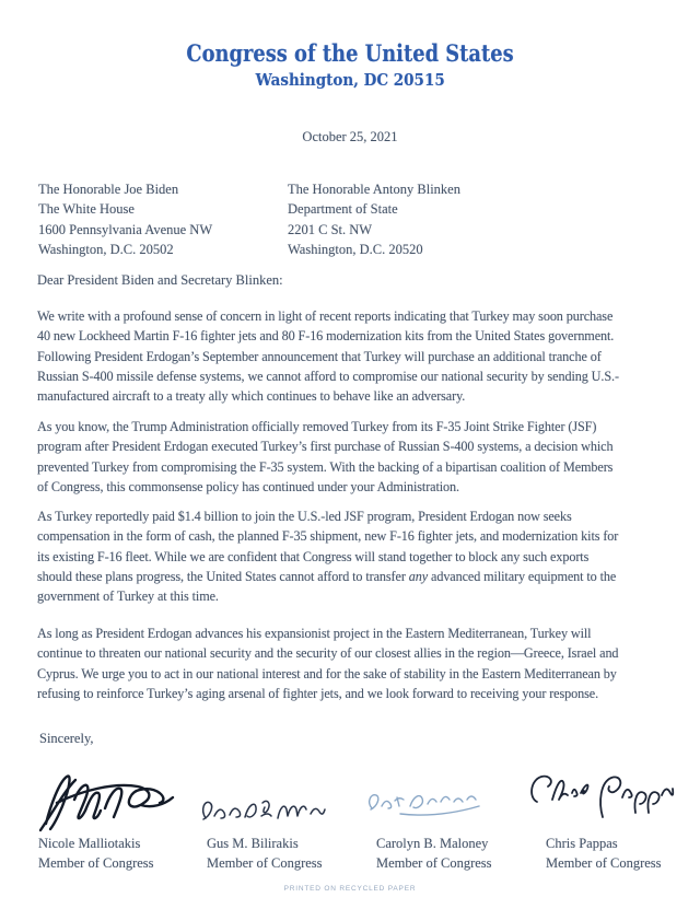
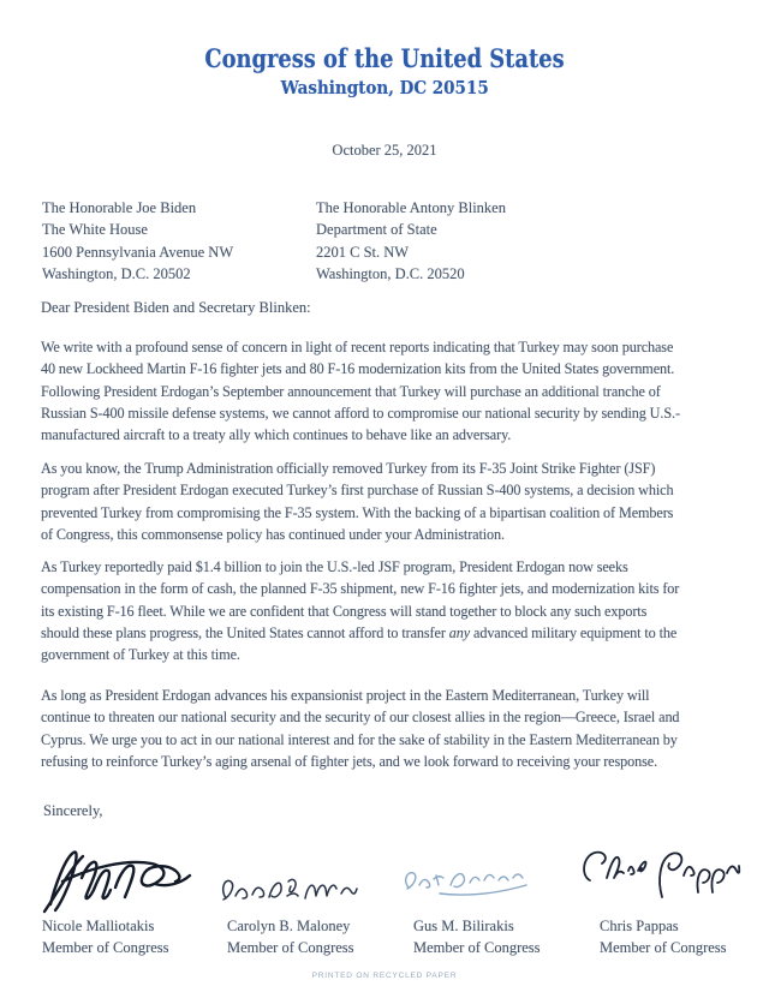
  Congress of the United States
  Washington, DC 20515
  October 25, 2021
  The Honorable Joe Biden
  The White House
  1600 Pennsylvania Avenue NW
  Washington, D.C. 20502
  The Honorable Antony Blinken
  Department of State
  2201 C St. NW
  Washington, D.C. 20520
  Dear President Biden and Secretary Blinken:
  We write with a profound sense of concern in light of recent reports indicating that Turkey may soon purchase
  40 new Lockheed Martin F-16 fighter jets and 80 F-16 modernization kits from the United States government.
  Following President Erdogan’s September announcement that Turkey will purchase an additional tranche of
  Russian S-400 missile defense systems, we cannot afford to compromise our national security by sending U.S.-
  manufactured aircraft to a treaty ally which continues to behave like an adversary.
  As you know, the Trump Administration officially removed Turkey from its F-35 Joint Strike Fighter (JSF)
  program after President Erdogan executed Turkey’s first purchase of Russian S-400 systems, a decision which
  prevented Turkey from compromising the F-35 system. With the backing of a bipartisan coalition of Members
  of Congress, this commonsense policy has continued under your Administration.
  As Turkey reportedly paid $1.4 billion to join the U.S.-led JSF program, President Erdogan now seeks
  compensation in the form of cash, the planned F-35 shipment, new F-16 fighter jets, and modernization kits for
  its existing F-16 fleet. While we are confident that Congress will stand together to block any such exports
  should these plans progress, the United States cannot afford to transfer any advanced military equipment to the
  government of Turkey at this time.
  As long as President Erdogan advances his expansionist project in the Eastern Mediterranean, Turkey will
  continue to threaten our national security and the security of our closest allies in the region—Greece, Israel and
  Cyprus. We urge you to act in our national interest and for the sake of stability in the Eastern Mediterranean by
  refusing to reinforce Turkey’s aging arsenal of fighter jets, and we look forward to receiving your response.
  Sincerely,
  Nicole Malliotakis
  Member of Congress
- Gus M. Bilirakis
+ Carolyn B. Maloney
  Member of Congress
- Carolyn B. Maloney
+ Gus M. Bilirakis
  Member of Congress
  Chris Pappas
  Member of Congress
